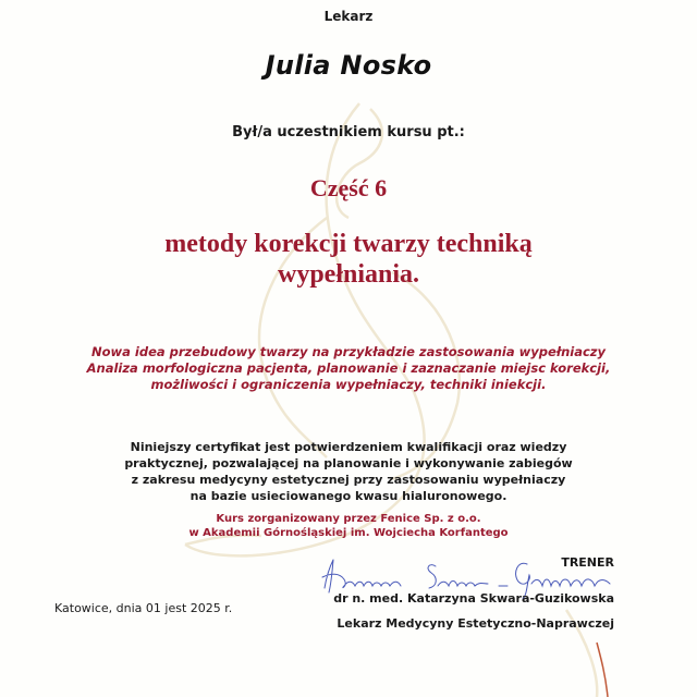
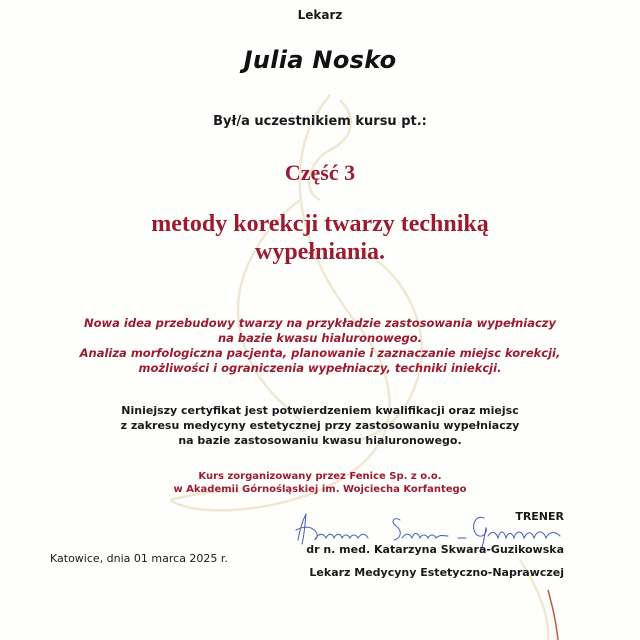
  Lekarz
  Julia Nosko
  Był/a uczestnikiem kursu pt.:
- Część 6
+ Część 3
  metody korekcji twarzy techniką
  wypełniania.
  Nowa idea przebudowy twarzy na przykładzie zastosowania wypełniaczy
+ na bazie kwasu hialuronowego.
  Analiza morfologiczna pacjenta, planowanie i zaznaczanie miejsc korekcji,
  możliwości i ograniczenia wypełniaczy, techniki iniekcji.
- Niniejszy certyfikat jest potwierdzeniem kwalifikacji oraz wiedzy
+ Niniejszy certyfikat jest potwierdzeniem kwalifikacji oraz miejsc
- praktycznej, pozwalającej na planowanie i wykonywanie zabiegów
  z zakresu medycyny estetycznej przy zastosowaniu wypełniaczy
- na bazie usieciowanego kwasu hialuronowego.
+ na bazie zastosowaniu kwasu hialuronowego.
  Kurs zorganizowany przez Fenice Sp. z o.o.
  w Akademii Górnośląskiej im. Wojciecha Korfantego
- Katowice, dnia 01 jest 2025 r.
+ Katowice, dnia 01 marca 2025 r.
  TRENER
  dr n. med. Katarzyna Skwara-Guzikowska
  Lekarz Medycyny Estetyczno-Naprawczej
